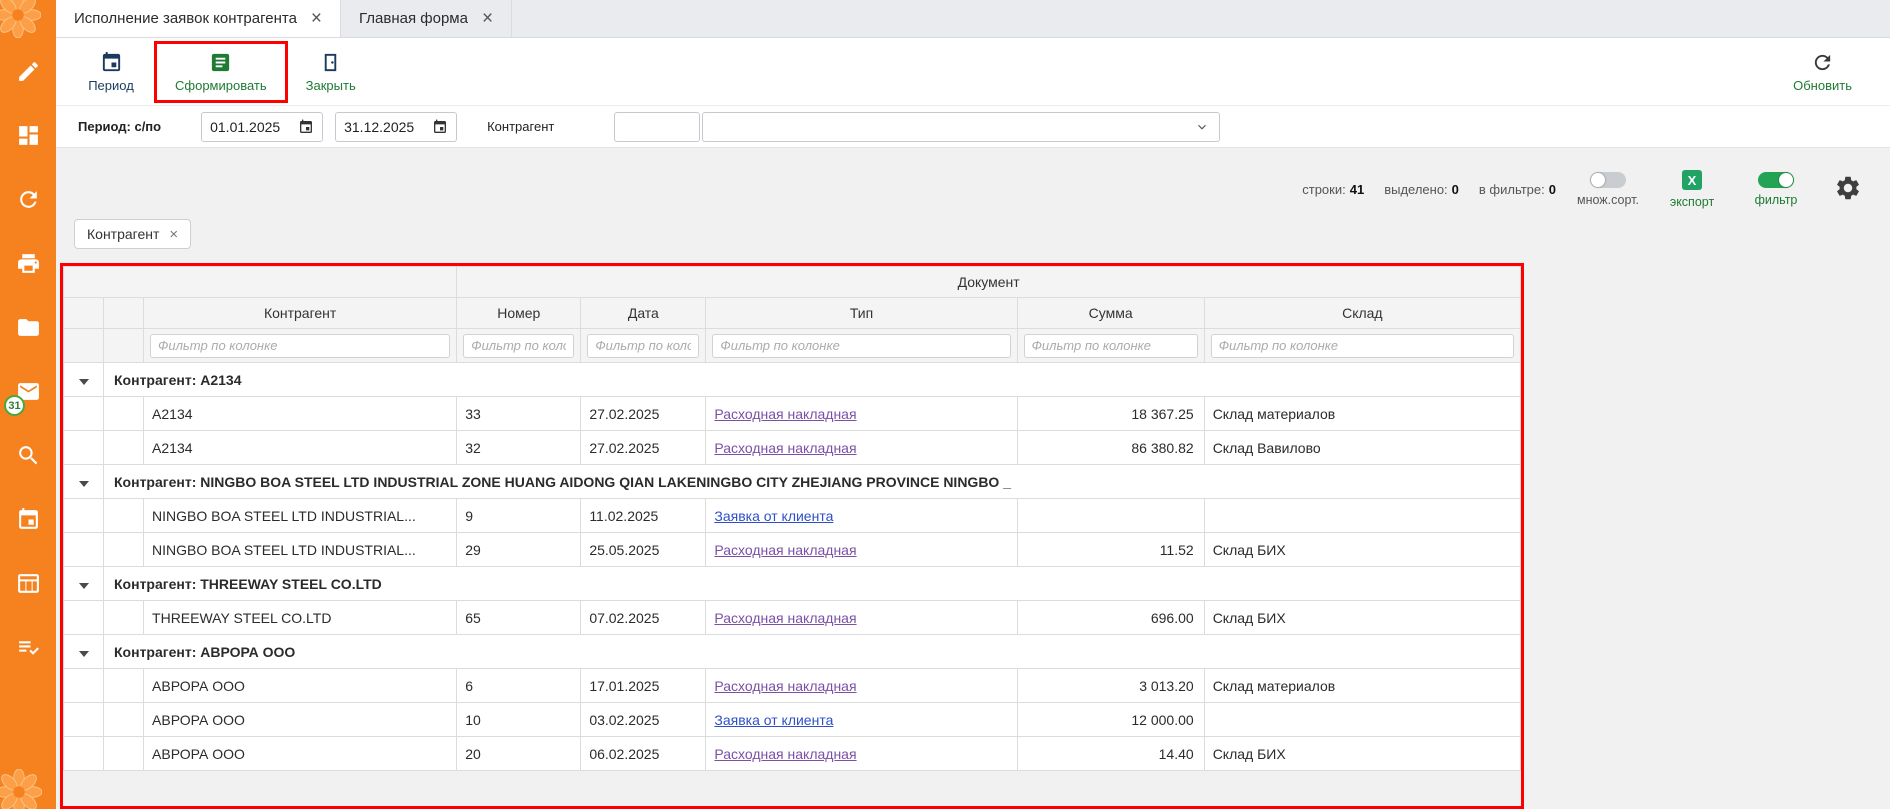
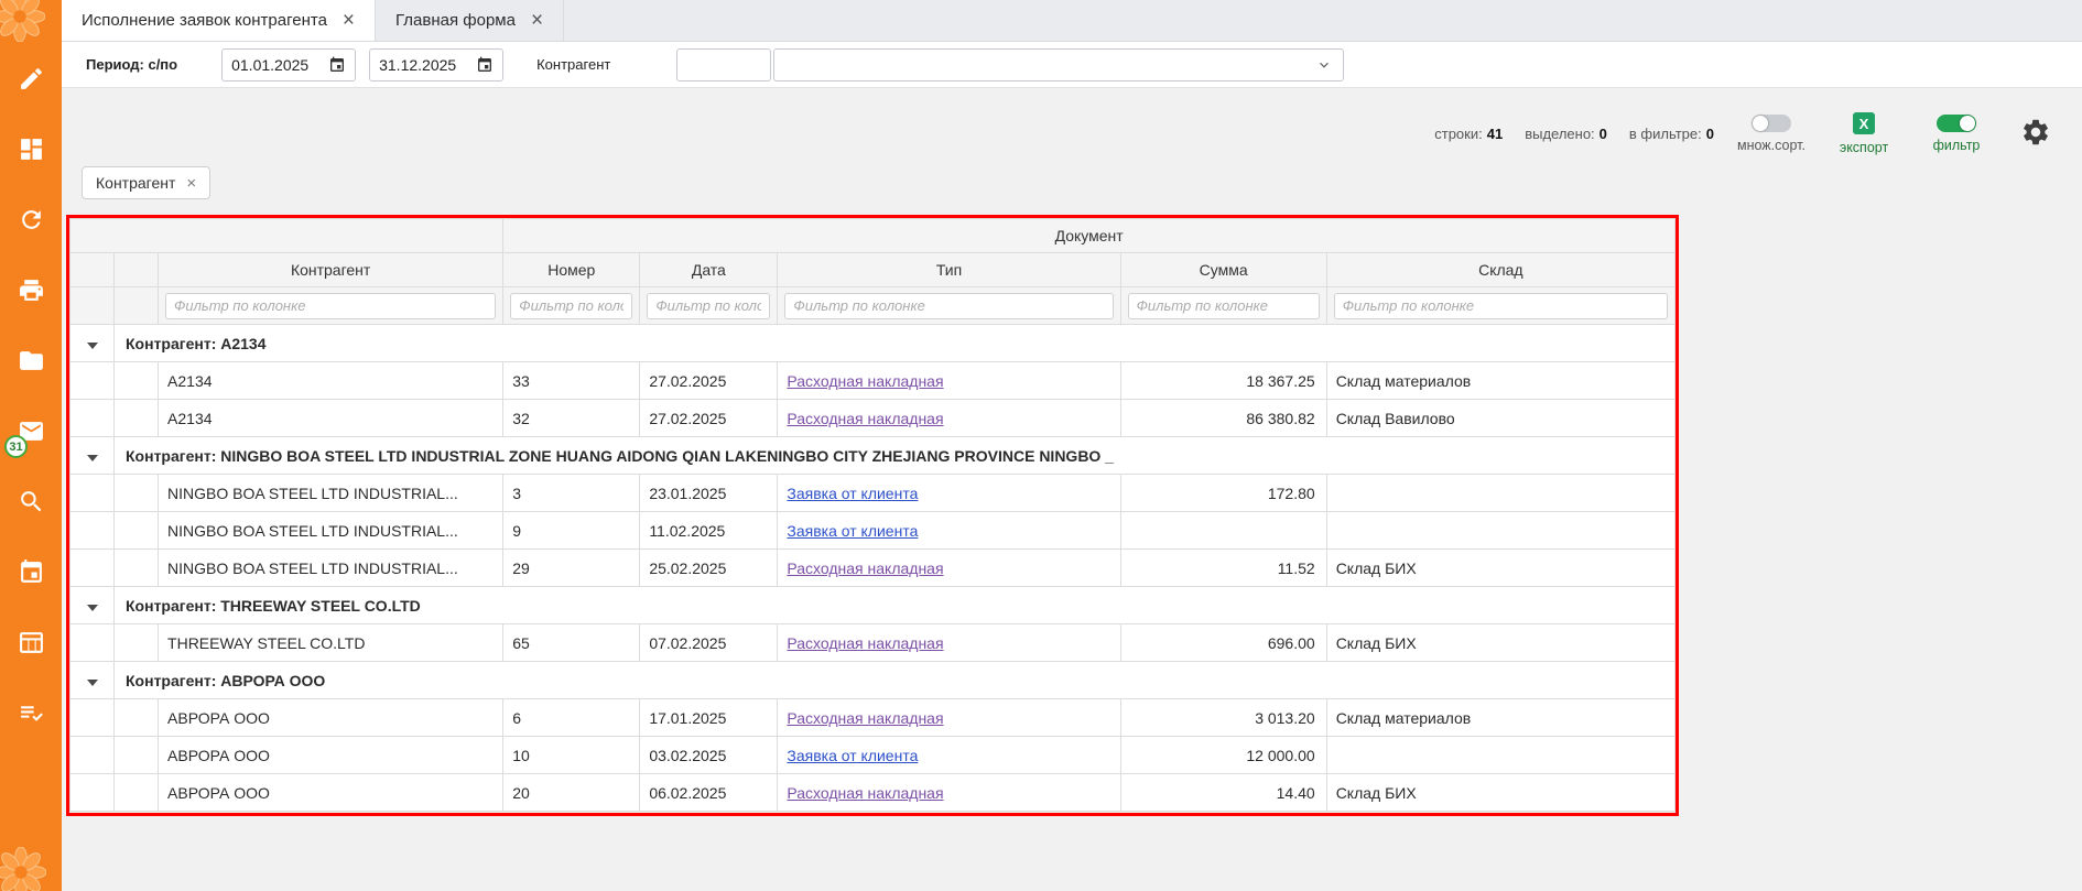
  31
  Исполнение заявок контрагента
  ×
  Главная форма
  ×
- Период
- Сформировать
- Закрыть
- Обновить
  Период: с/по
  01.01.2025
  31.12.2025
  Контрагент
  строки: 41
  выделено: 0
  в фильтре: 0
  множ.сорт.
  X
  экспорт
  фильтр
  Контрагент
  ×
  	Документ
  		Контрагент	Номер	Дата	Тип	Сумма	Склад
  		Фильтр по колонке	Фильтр по кол	Фильтр по коло	Фильтр по колонке	Фильтр по колонке	Фильтр по колонке
  	Контрагент: А2134
  		А2134	33	27.02.2025	Расходная накладная	18 367.25	Склад материалов
  		А2134	32	27.02.2025	Расходная накладная	86 380.82	Склад Вавилово
  	Контрагент: NINGBO BOA STEEL LTD INDUSTRIAL ZONE HUANG AIDONG QIAN LAKENINGBO CITY ZHEJIANG PROVINCE NINGBO _
+ 		NINGBO BOA STEEL LTD INDUSTRIAL...	3	23.01.2025	Заявка от клиента	172.80
  		NINGBO BOA STEEL LTD INDUSTRIAL...	9	11.02.2025	Заявка от клиента
- 		NINGBO BOA STEEL LTD INDUSTRIAL...	29	25.05.2025	Расходная накладная	11.52	Склад БИХ
+ 		NINGBO BOA STEEL LTD INDUSTRIAL...	29	25.02.2025	Расходная накладная	11.52	Склад БИХ
  	Контрагент: THREEWAY STEEL CO.LTD
  		THREEWAY STEEL CO.LTD	65	07.02.2025	Расходная накладная	696.00	Склад БИХ
  	Контрагент: АВРОРА ООО
  		АВРОРА ООО	6	17.01.2025	Расходная накладная	3 013.20	Склад материалов
  		АВРОРА ООО	10	03.02.2025	Заявка от клиента	12 000.00
  		АВРОРА ООО	20	06.02.2025	Расходная накладная	14.40	Склад БИХ
